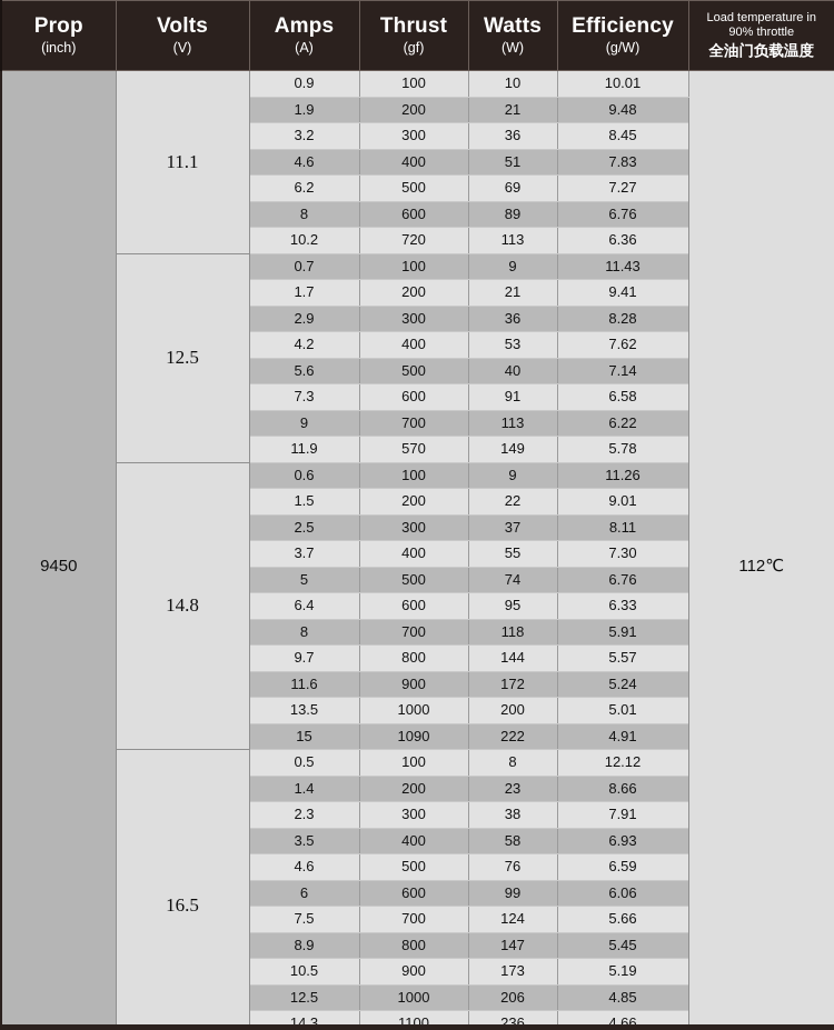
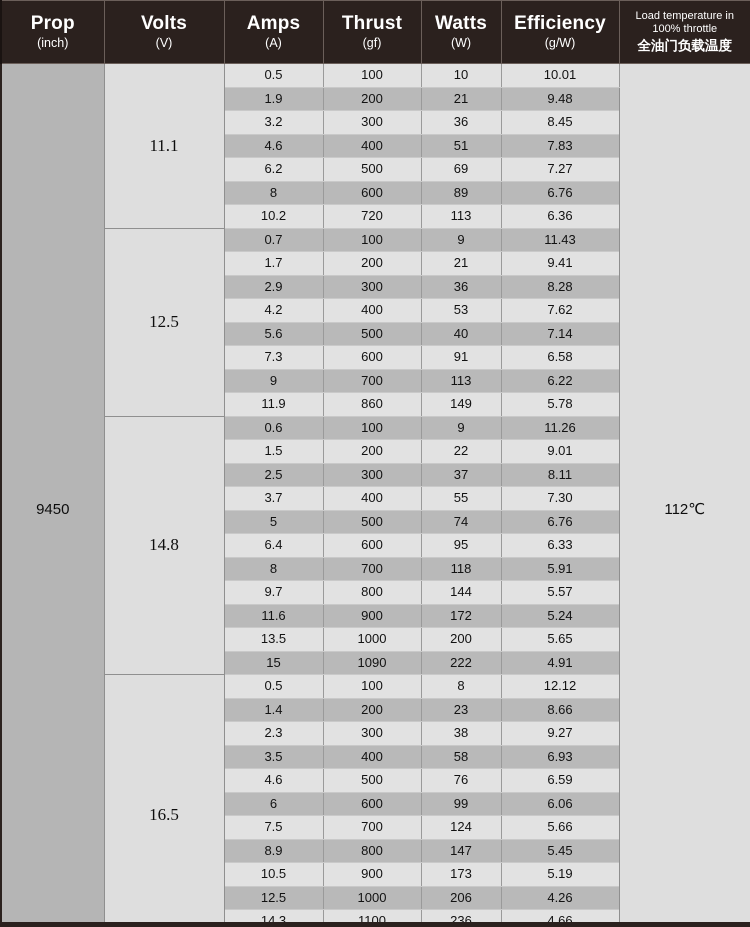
- Prop (inch)	Volts (V)	Amps (A)	Thrust (gf)	Watts (W)	Efficiency (g/W)	Load temperature in 90% throttle 全油门负载温度
+ Prop (inch)	Volts (V)	Amps (A)	Thrust (gf)	Watts (W)	Efficiency (g/W)	Load temperature in 100% throttle 全油门负载温度
- 9450	11.1	0.9	100	10	10.01	112℃
+ 9450	11.1	0.5	100	10	10.01	112℃
  1.9	200	21	9.48
  3.2	300	36	8.45
  4.6	400	51	7.83
  6.2	500	69	7.27
  8	600	89	6.76
  10.2	720	113	6.36
  12.5	0.7	100	9	11.43
  1.7	200	21	9.41
  2.9	300	36	8.28
  4.2	400	53	7.62
  5.6	500	40	7.14
  7.3	600	91	6.58
  9	700	113	6.22
- 11.9	570	149	5.78
+ 11.9	860	149	5.78
  14.8	0.6	100	9	11.26
  1.5	200	22	9.01
  2.5	300	37	8.11
  3.7	400	55	7.30
  5	500	74	6.76
  6.4	600	95	6.33
  8	700	118	5.91
  9.7	800	144	5.57
  11.6	900	172	5.24
- 13.5	1000	200	5.01
+ 13.5	1000	200	5.65
  15	1090	222	4.91
  16.5	0.5	100	8	12.12
  1.4	200	23	8.66
- 2.3	300	38	7.91
+ 2.3	300	38	9.27
  3.5	400	58	6.93
  4.6	500	76	6.59
  6	600	99	6.06
  7.5	700	124	5.66
  8.9	800	147	5.45
  10.5	900	173	5.19
- 12.5	1000	206	4.85
+ 12.5	1000	206	4.26
  14.3	1100	236	4.66
